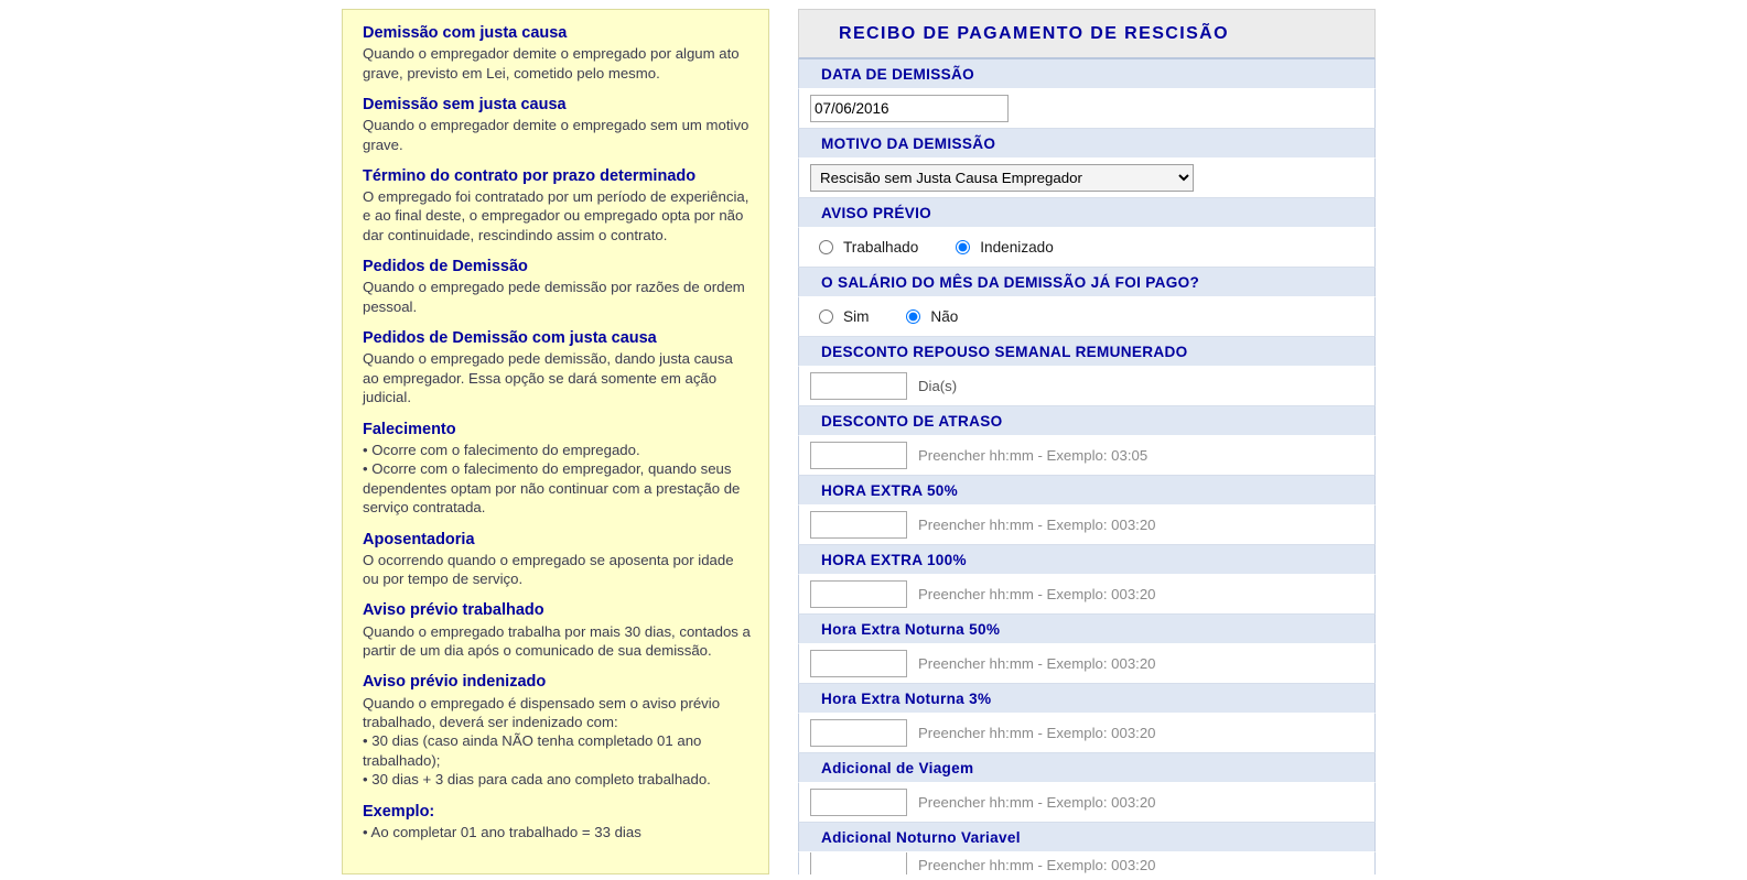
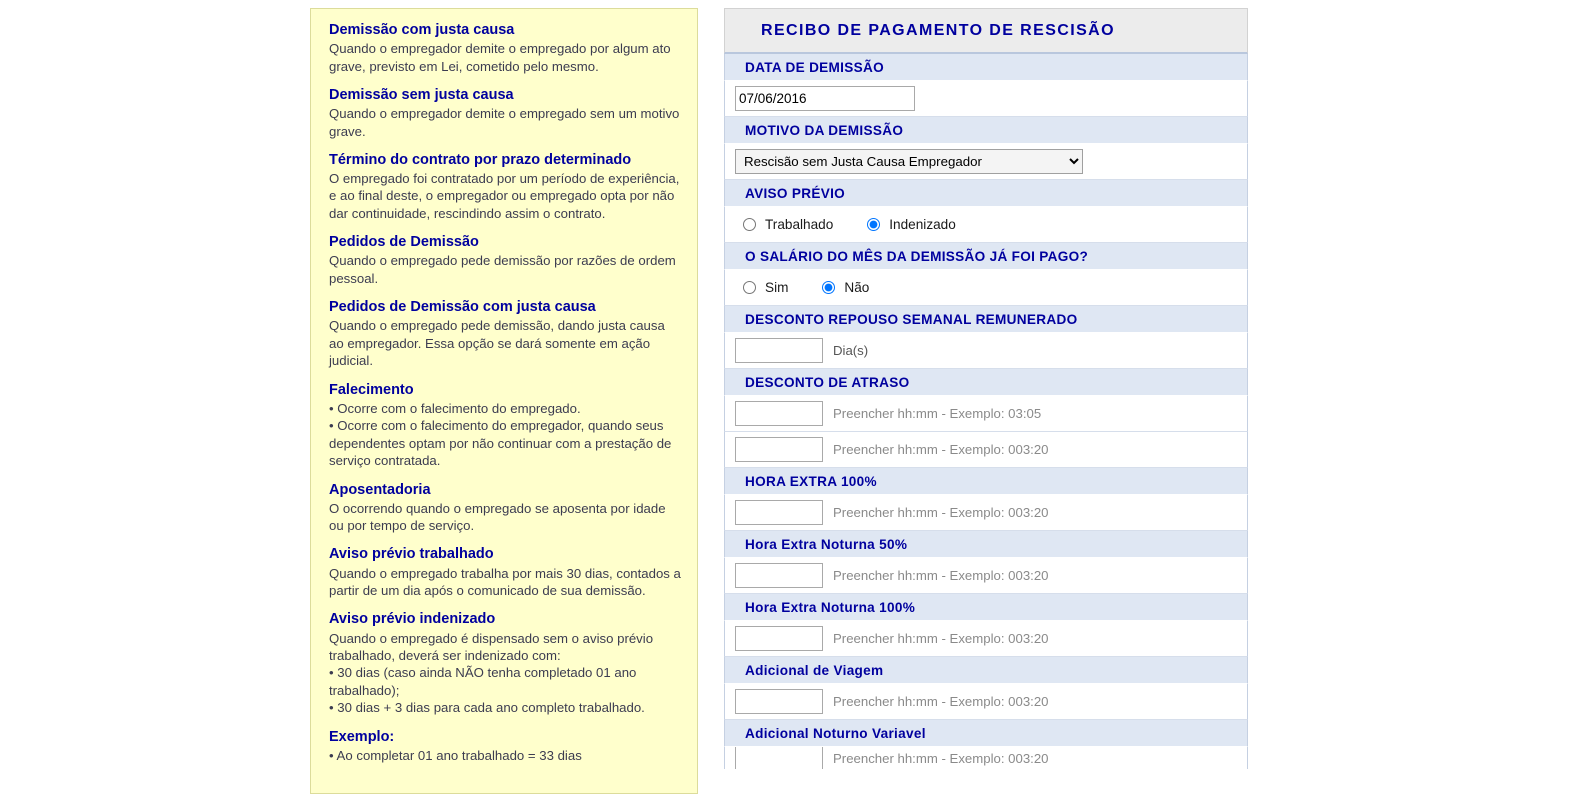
  Demissão com justa causa
  Quando o empregador demite o empregado por algum ato grave, previsto em Lei, cometido pelo mesmo.
  Demissão sem justa causa
  Quando o empregador demite o empregado sem um motivo grave.
  Término do contrato por prazo determinado
  O empregado foi contratado por um período de experiência, e ao final deste, o empregador ou empregado opta por não dar continuidade, rescindindo assim o contrato.
  Pedidos de Demissão
  Quando o empregado pede demissão por razões de ordem pessoal.
  Pedidos de Demissão com justa causa
  Quando o empregado pede demissão, dando justa causa ao empregador. Essa opção se dará somente em ação judicial.
  Falecimento
  • Ocorre com o falecimento do empregado.
  • Ocorre com o falecimento do empregador, quando seus dependentes optam por não continuar com a prestação de serviço contratada.
  Aposentadoria
  O ocorrendo quando o empregado se aposenta por idade ou por tempo de serviço.
  Aviso prévio trabalhado
  Quando o empregado trabalha por mais 30 dias, contados a partir de um dia após o comunicado de sua demissão.
  Aviso prévio indenizado
  Quando o empregado é dispensado sem o aviso prévio trabalhado, deverá ser indenizado com:
  • 30 dias (caso ainda NÃO tenha completado 01 ano trabalhado);
  • 30 dias + 3 dias para cada ano completo trabalhado.
  Exemplo:
  • Ao completar 01 ano trabalhado = 33 dias
  RECIBO DE PAGAMENTO DE RESCISÃO
  DATA DE DEMISSÃO
  07/06/2016
  MOTIVO DA DEMISSÃO
  Rescisão sem Justa Causa Empregador
  AVISO PRÉVIO
  Trabalhado
  Indenizado
  O SALÁRIO DO MÊS DA DEMISSÃO JÁ FOI PAGO?
  Sim
  Não
  DESCONTO REPOUSO SEMANAL REMUNERADO
  Dia(s)
  DESCONTO DE ATRASO
  Preencher hh:mm - Exemplo: 03:05
- HORA EXTRA 50%
  Preencher hh:mm - Exemplo: 003:20
  HORA EXTRA 100%
  Preencher hh:mm - Exemplo: 003:20
  Hora Extra Noturna 50%
  Preencher hh:mm - Exemplo: 003:20
- Hora Extra Noturna 3%
+ Hora Extra Noturna 100%
  Preencher hh:mm - Exemplo: 003:20
  Adicional de Viagem
  Preencher hh:mm - Exemplo: 003:20
  Adicional Noturno Variavel
  Preencher hh:mm - Exemplo: 003:20
